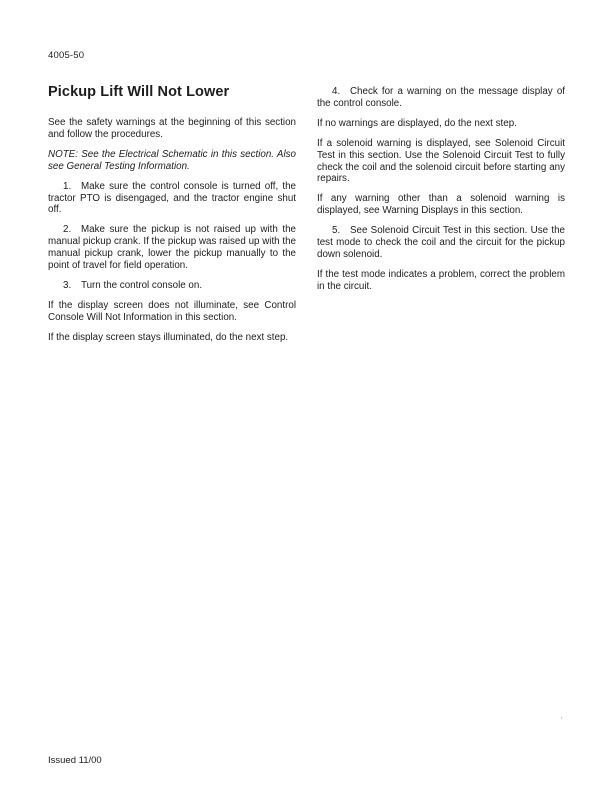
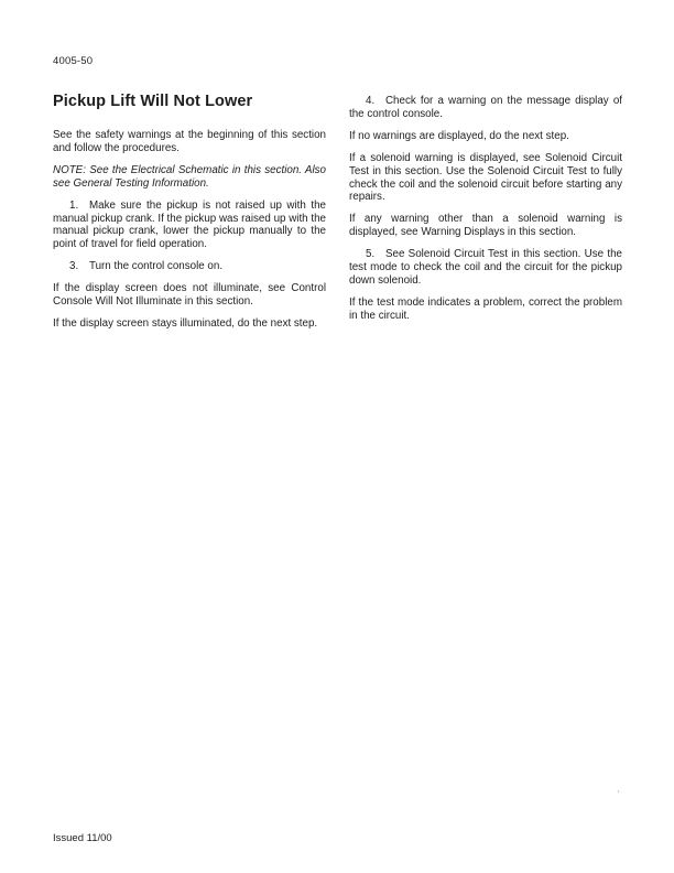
  4005-50
  Pickup Lift Will Not Lower
  See the safety warnings at the beginning of this section and follow the procedures.
  NOTE: See the Electrical Schematic in this section. Also see General Testing Information.
- 1. Make sure the control console is turned off, the tractor PTO is disengaged, and the tractor engine shut off.
- 2. Make sure the pickup is not raised up with the manual pickup crank. If the pickup was raised up with the manual pickup crank, lower the pickup manually to the point of travel for field operation.
+ 1. Make sure the pickup is not raised up with the manual pickup crank. If the pickup was raised up with the manual pickup crank, lower the pickup manually to the point of travel for field operation.
  3. Turn the control console on.
- If the display screen does not illuminate, see Control Console Will Not Information in this section.
+ If the display screen does not illuminate, see Control Console Will Not Illuminate in this section.
  If the display screen stays illuminated, do the next step.
  4. Check for a warning on the message display of the control console.
  If no warnings are displayed, do the next step.
  If a solenoid warning is displayed, see Solenoid Circuit Test in this section. Use the Solenoid Circuit Test to fully check the coil and the solenoid circuit before starting any repairs.
  If any warning other than a solenoid warning is displayed, see Warning Displays in this section.
  5. See Solenoid Circuit Test in this section. Use the test mode to check the coil and the circuit for the pickup down solenoid.
  If the test mode indicates a problem, correct the problem in the circuit.
  '
  Issued 11/00
